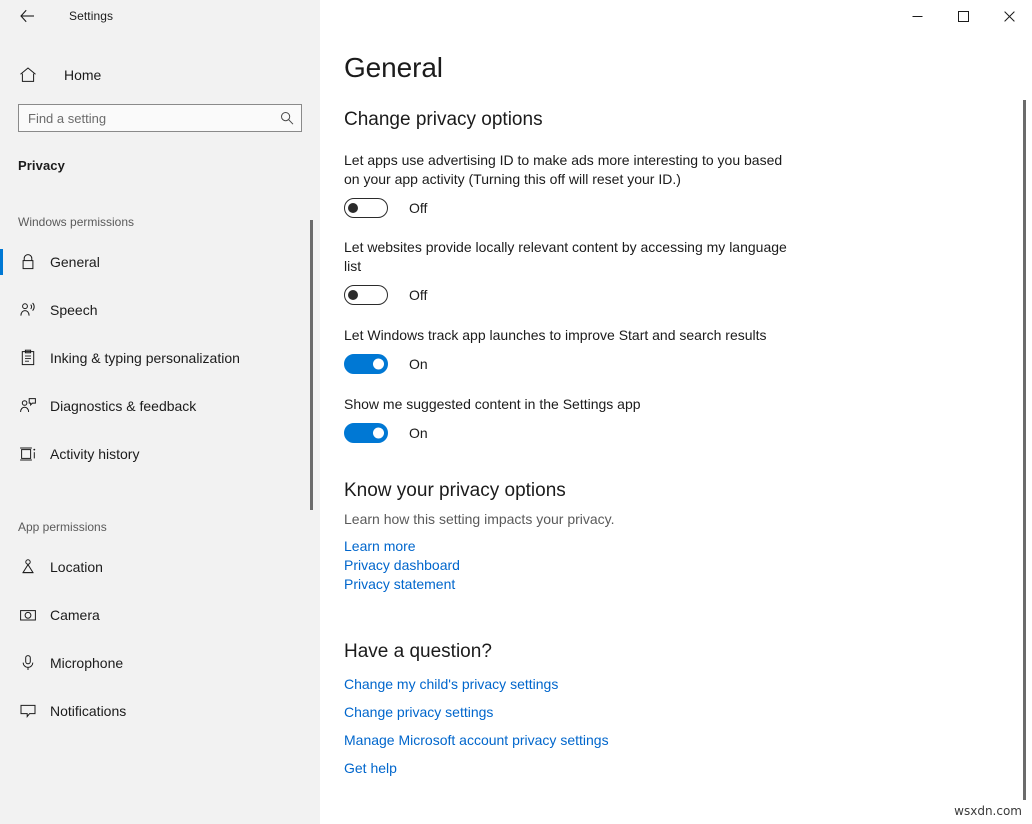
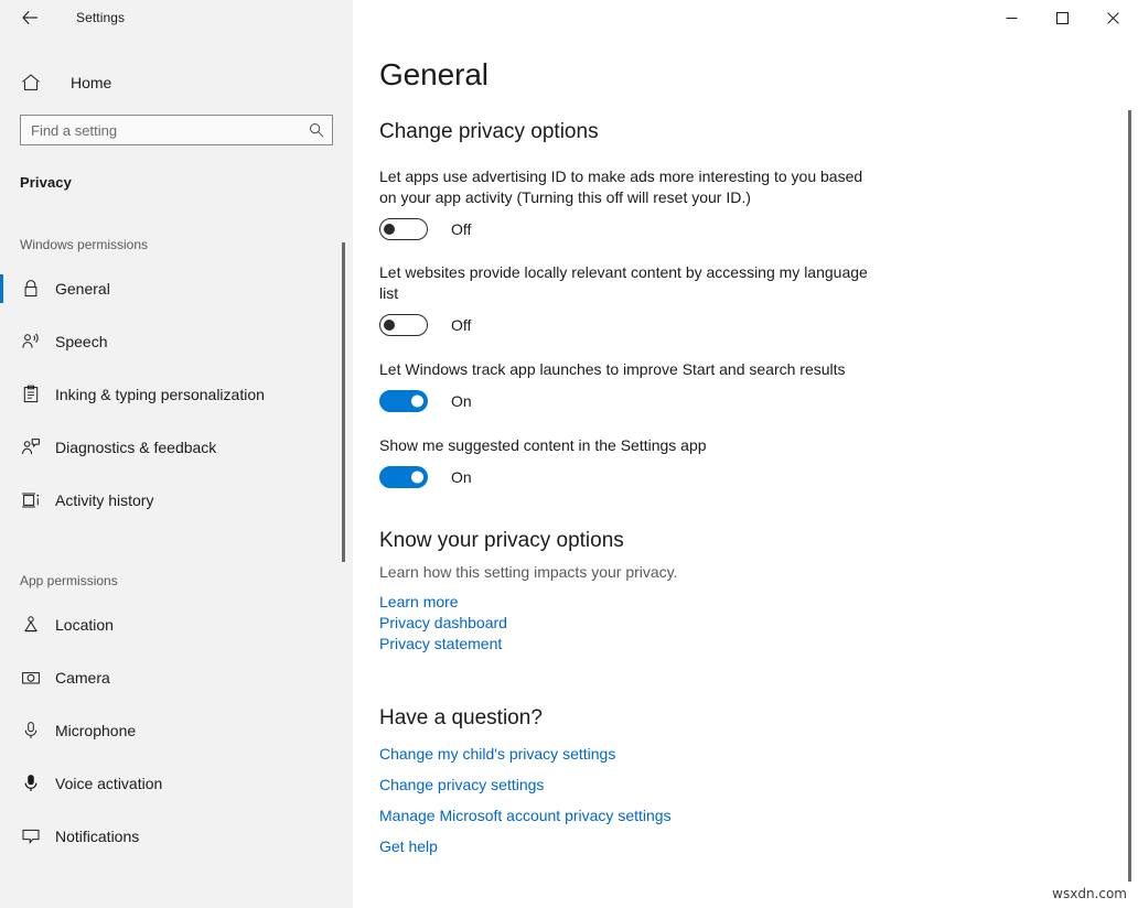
  Settings
  Home
  Find a setting
  Privacy
  Windows permissions
  General
  Speech
  Inking & typing personalization
  Diagnostics & feedback
  Activity history
  App permissions
  Location
  Camera
  Microphone
+ Voice activation
  Notifications
  General
  Change privacy options
  Let apps use advertising ID to make ads more interesting to you based on your app activity (Turning this off will reset your ID.)
  Off
  Let websites provide locally relevant content by accessing my language list
  Off
  Let Windows track app launches to improve Start and search results
  On
  Show me suggested content in the Settings app
  On
  Know your privacy options
  Learn how this setting impacts your privacy.
  Learn more
  Privacy dashboard
  Privacy statement
  Have a question?
  Change my child's privacy settings
  Change privacy settings
  Manage Microsoft account privacy settings
  Get help
  wsxdn.com
